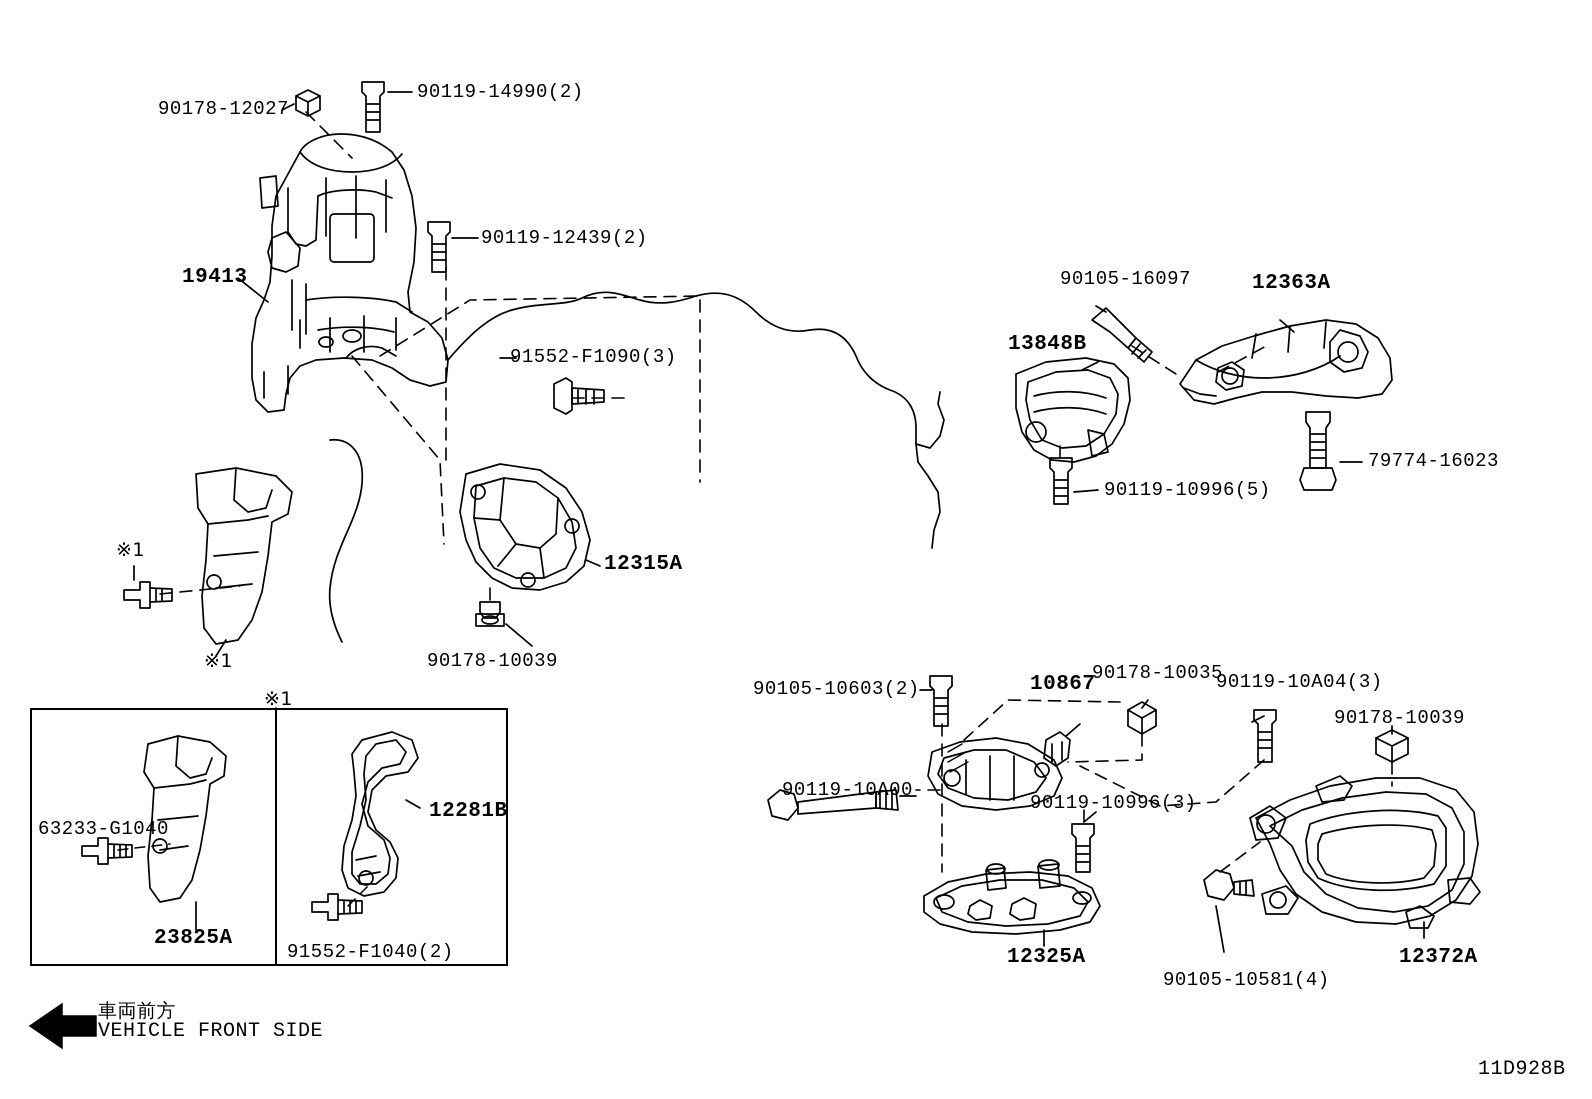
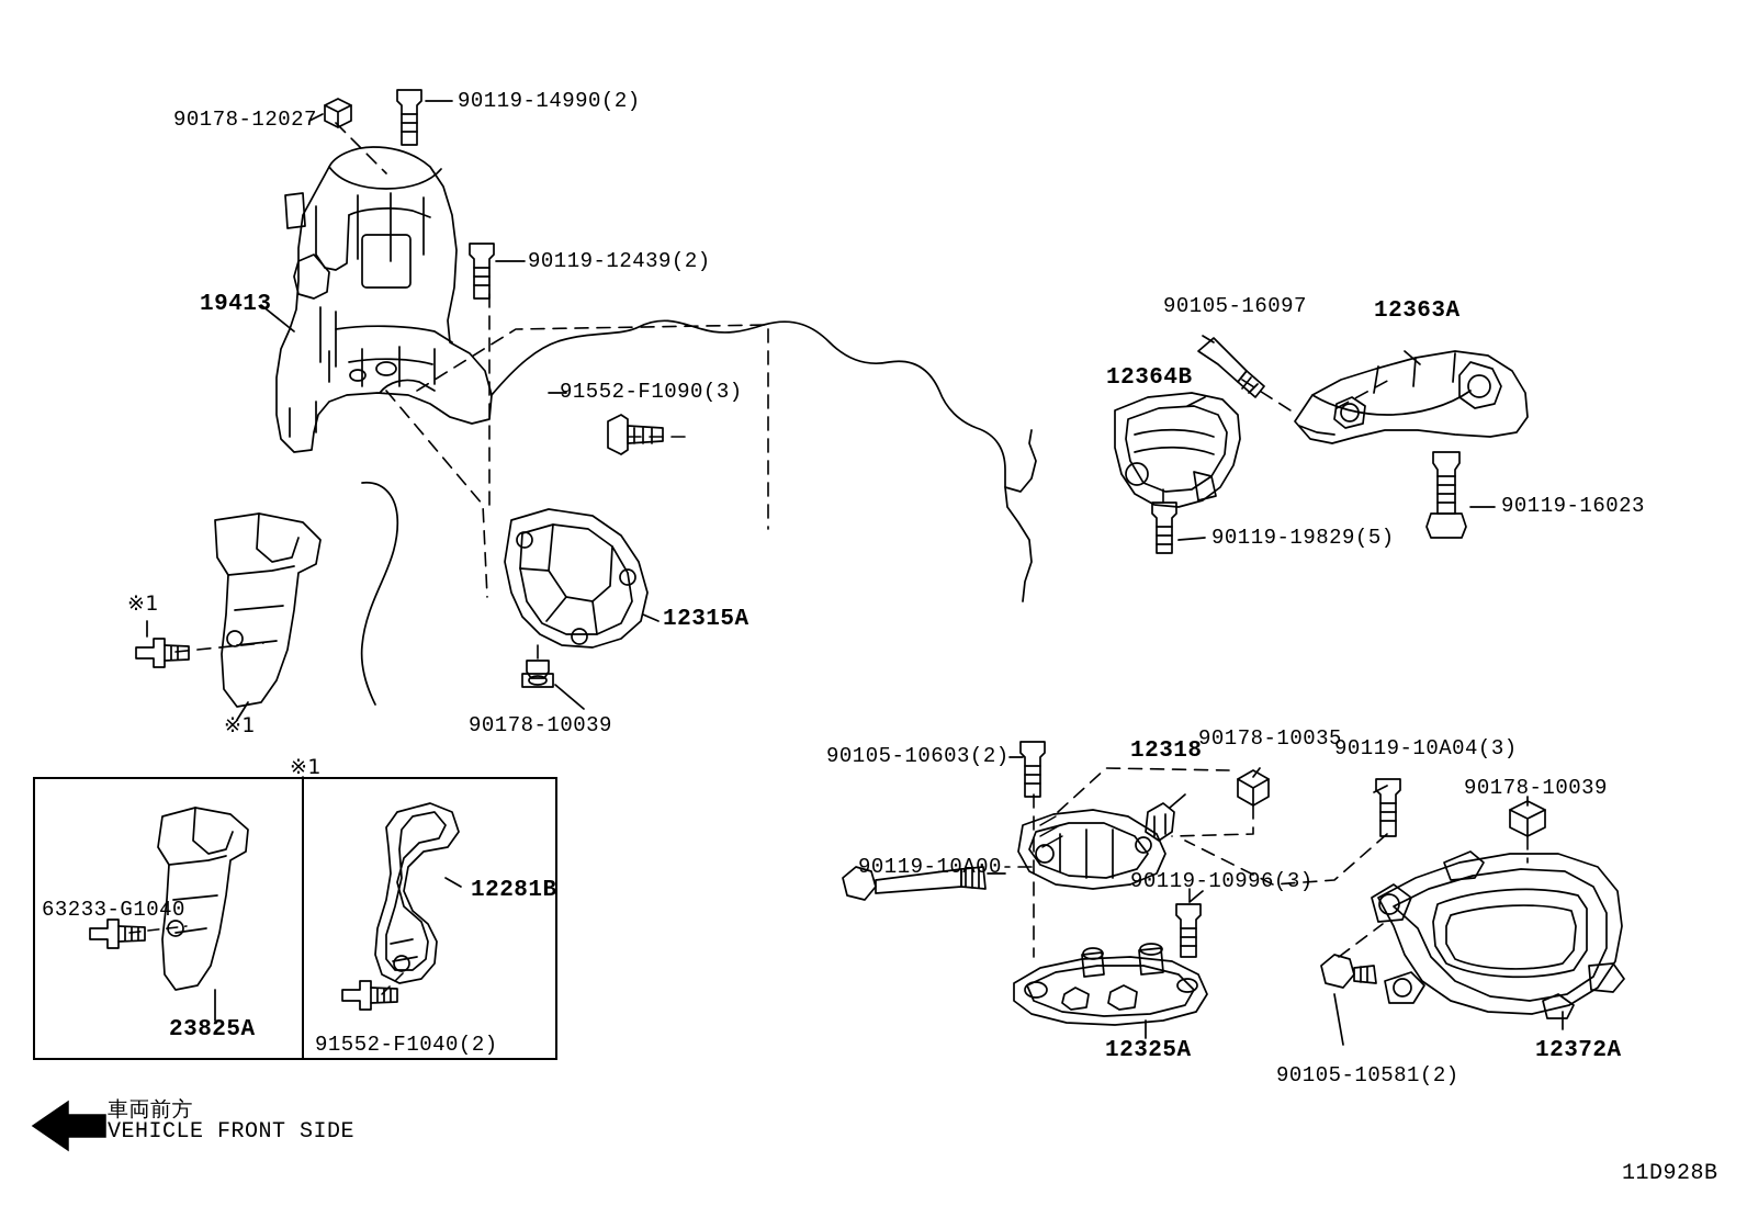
  90178-12027
  90119-14990(2)
  90119-12439(2)
  19413
  91552-F1090(3)
  12315A
  90178-10039
  ※1
  ※1
  ※1
  63233-G1040
  23825A
  12281B
  91552-F1040(2)
  90105-16097
  12363A
- 13848B
+ 12364B
- 90119-10996(5)
+ 90119-19829(5)
- 79774-16023
+ 90119-16023
  90105-10603(2)
- 10867
+ 12318
  90178-10035
  90119-10A04(3)
  90178-10039
  90119-10A00
  90119-10996(3)
  12325A
- 90105-10581(4)
+ 90105-10581(2)
  12372A
  車両前方
  VEHICLE FRONT SIDE
  11D928B
